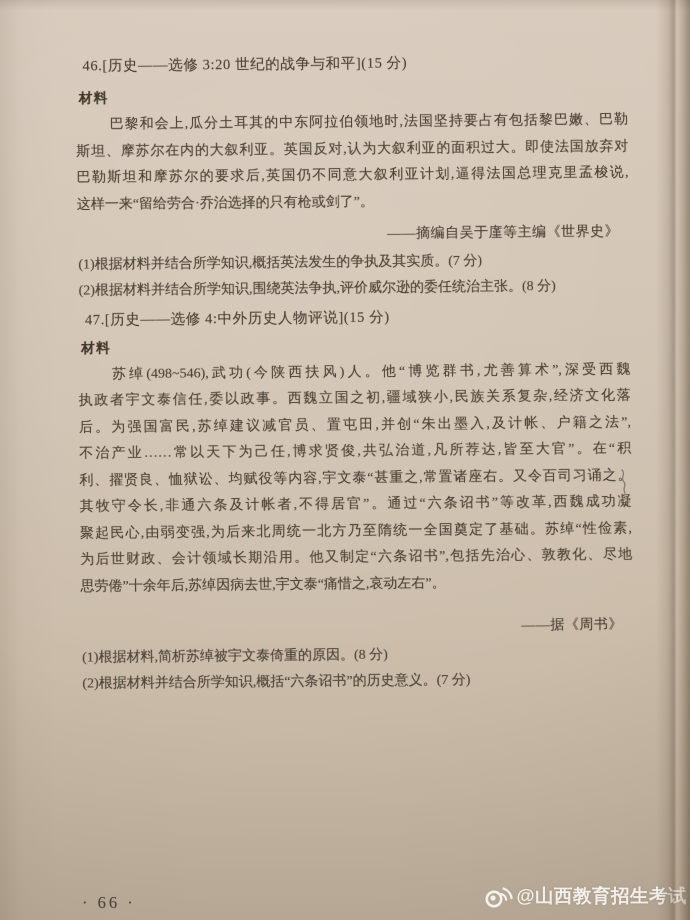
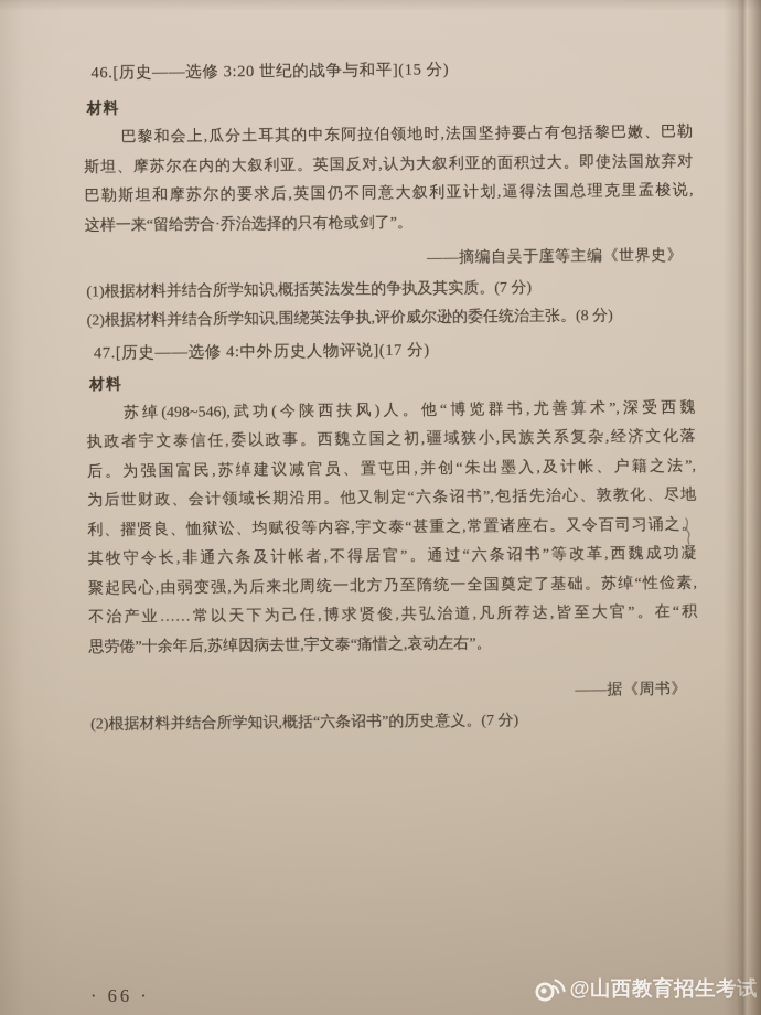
  46.[历史——选修 3:20 世纪的战争与和平](15 分)
  材料
  巴黎和会上,瓜分土耳其的中东阿拉伯领地时,法国坚持要占有包括黎巴嫩、巴勒
  斯坦、摩苏尔在内的大叙利亚。英国反对,认为大叙利亚的面积过大。即使法国放弃对
  巴勒斯坦和摩苏尔的要求后,英国仍不同意大叙利亚计划,逼得法国总理克里孟梭说,
  这样一来“留给劳合·乔治选择的只有枪或剑了”。
  ——摘编自吴于廑等主编《世界史》
  (1)根据材料并结合所学知识,概括英法发生的争执及其实质。(7 分)
  (2)根据材料并结合所学知识,围绕英法争执,评价威尔逊的委任统治主张。(8 分)
- 47.[历史——选修 4:中外历史人物评说](15 分)
+ 47.[历史——选修 4:中外历史人物评说](17 分)
  材料
  苏绰(498~546),武功(今陕西扶风)人。他“博览群书,尤善算术”,深受西魏
  执政者宇文泰信任,委以政事。西魏立国之初,疆域狭小,民族关系复杂,经济文化落
  后。为强国富民,苏绰建议减官员、置屯田,并创“朱出墨入,及计帐、户籍之法”,
- 不治产业……常以天下为己任,博求贤俊,共弘治道,凡所荐达,皆至大官”。在“积
+ 为后世财政、会计领域长期沿用。他又制定“六条诏书”,包括先治心、敦教化、尽地
  利、擢贤良、恤狱讼、均赋役等内容,宇文泰“甚重之,常置诸座右。又令百司习诵之。
  其牧守令长,非通六条及计帐者,不得居官”。通过“六条诏书”等改革,西魏成功凝
  聚起民心,由弱变强,为后来北周统一北方乃至隋统一全国奠定了基础。苏绰“性俭素,
- 为后世财政、会计领域长期沿用。他又制定“六条诏书”,包括先治心、敦教化、尽地
+ 不治产业……常以天下为己任,博求贤俊,共弘治道,凡所荐达,皆至大官”。在“积
  思劳倦”十余年后,苏绰因病去世,宇文泰“痛惜之,哀动左右”。
  ——据《周书》
- (1)根据材料,简析苏绰被宇文泰倚重的原因。(8 分)
  (2)根据材料并结合所学知识,概括“六条诏书”的历史意义。(7 分)
  · 66 ·
  @山西教育招生
